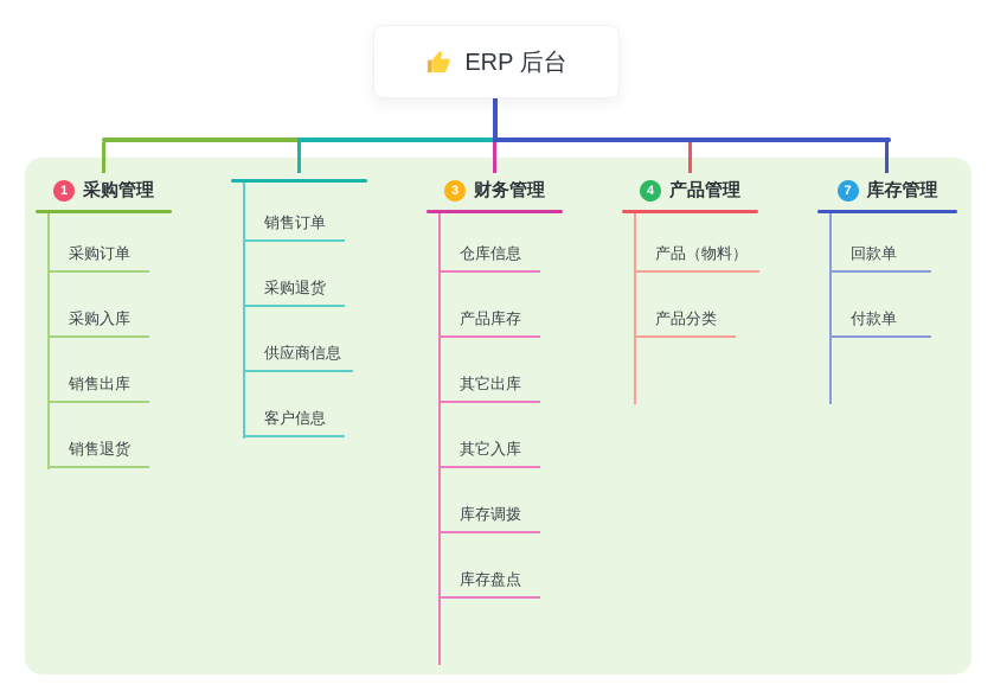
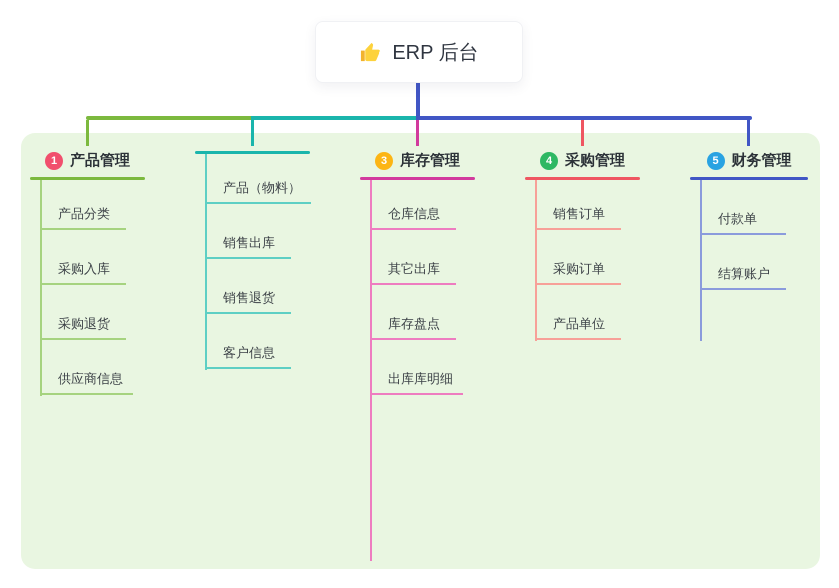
  ERP 后台
  1
- 采购管理
+ 产品管理
- 采购订单
+ 产品分类
  采购入库
- 销售出库
+ 采购退货
- 销售退货
+ 供应商信息
- 销售订单
+ 产品（物料）
- 采购退货
+ 销售出库
- 供应商信息
+ 销售退货
  客户信息
  3
- 财务管理
+ 库存管理
  仓库信息
- 产品库存
  其它出库
- 其它入库
- 库存调拨
  库存盘点
+ 出库库明细
  4
- 产品管理
+ 采购管理
- 产品（物料）
+ 销售订单
- 产品分类
+ 采购订单
+ 产品单位
- 7
+ 5
- 库存管理
+ 财务管理
- 回款单
  付款单
+ 结算账户
